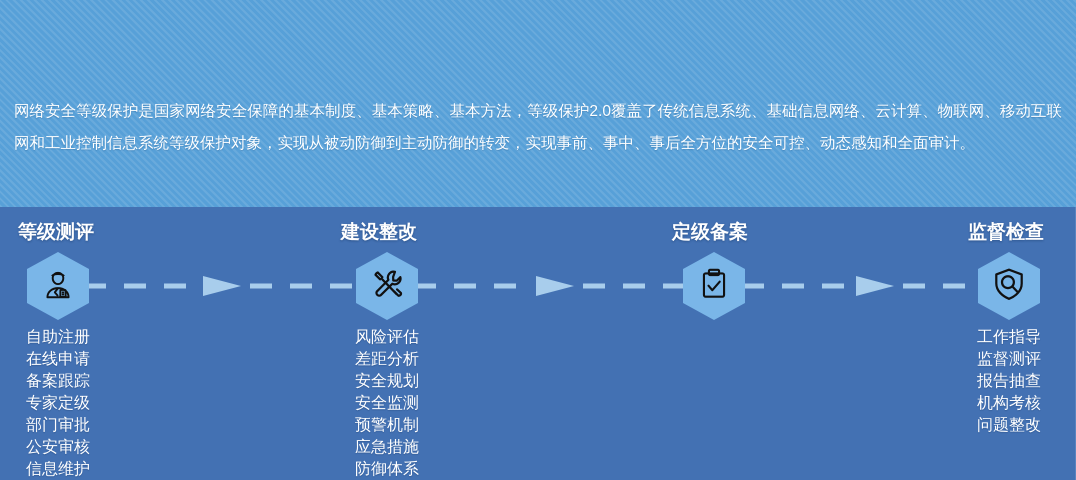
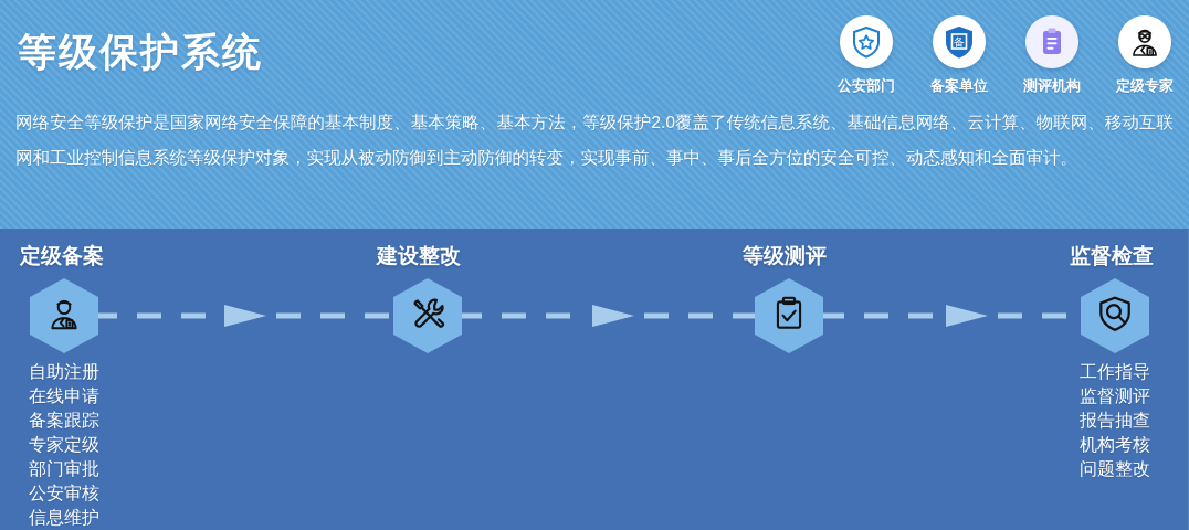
+ 等级保护系统
+ 公安部门
+ 备
+ 备案单位
+ 测评机构
+ 定级专家
  网络安全等级保护是国家网络安全保障的基本制度、基本策略、基本方法，等级保护2.0覆盖了传统信息系统、基础信息网络、云计算、物联网、移动互联网和工业控制信息系统等级保护对象，实现从被动防御到主动防御的转变，实现事前、事中、事后全方位的安全可控、动态感知和全面审计。
- 等级测评
+ 定级备案
  建设整改
- 定级备案
+ 等级测评
  监督检查
  自助注册
  在线申请
  备案跟踪
  专家定级
  部门审批
  公安审核
  信息维护
- 风险评估
- 差距分析
- 安全规划
- 安全监测
- 预警机制
- 应急措施
- 防御体系
  工作指导
  监督测评
  报告抽查
  机构考核
  问题整改
